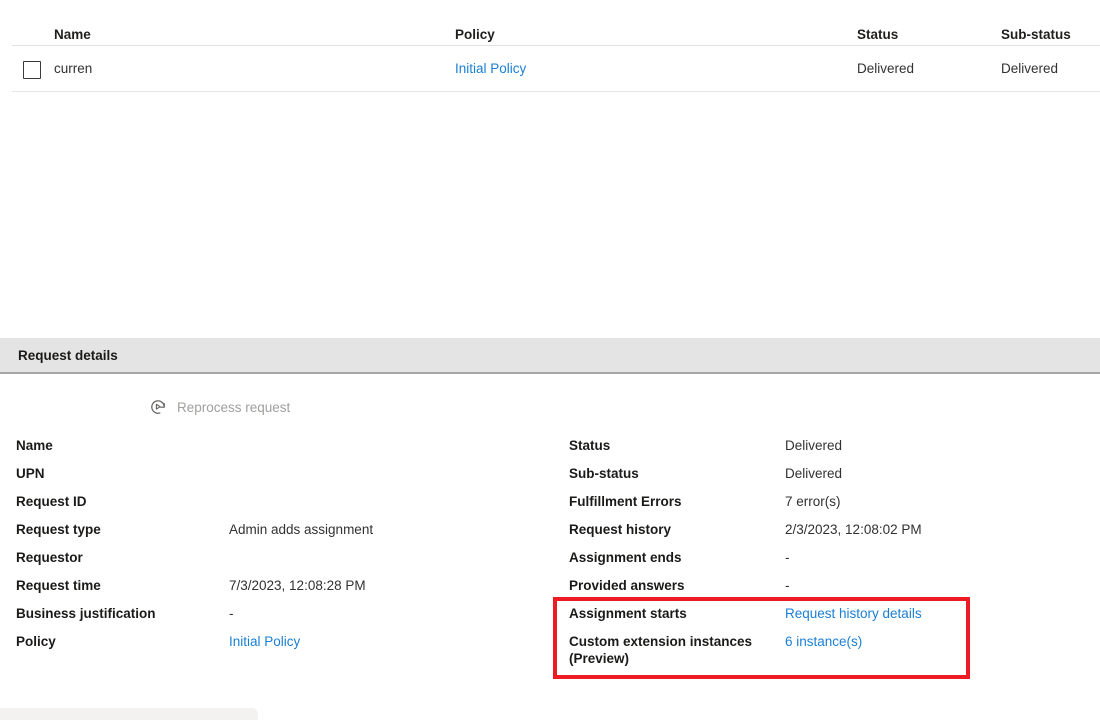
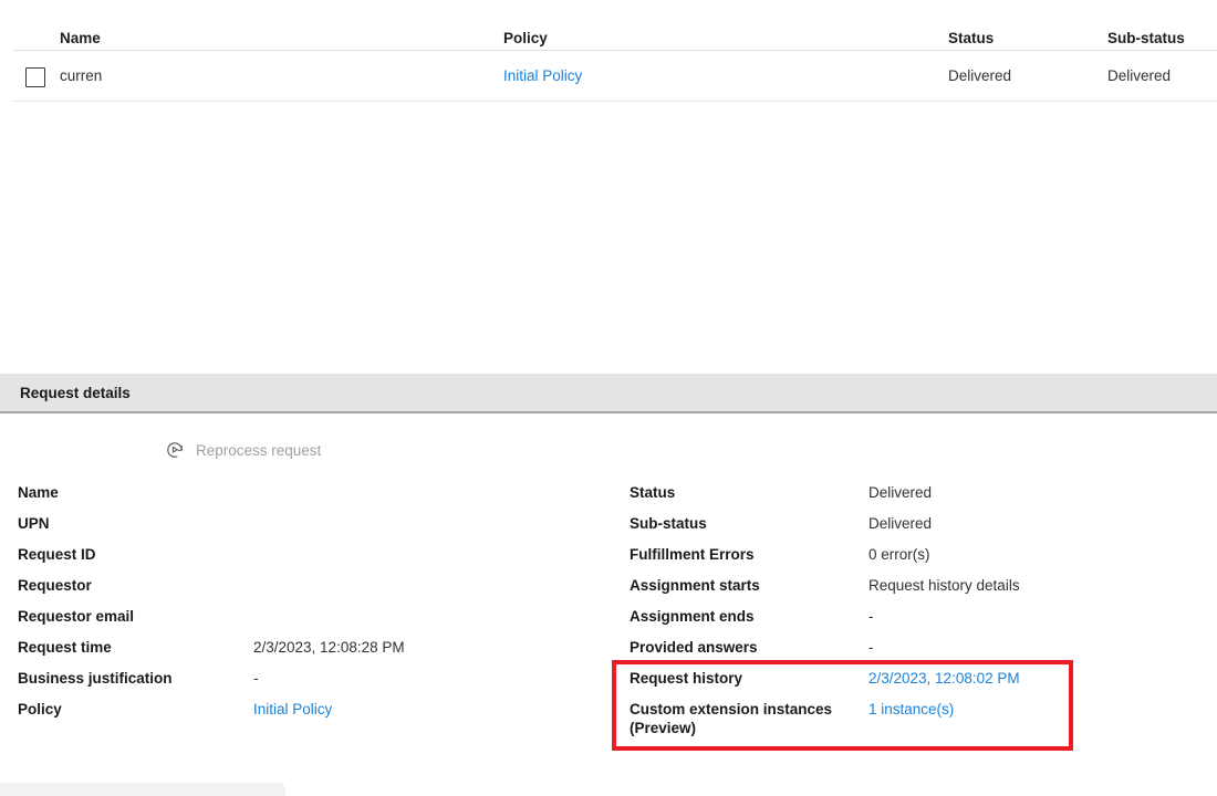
  Name
  Policy
  Status
  Sub-status
  curren
  Initial Policy
  Delivered
  Delivered
  Request details
  Reprocess request
  Name
  UPN
  Request ID
- Request type
- Admin adds assignment
  Requestor
+ Requestor email
  Request time
- 7/3/2023, 12:08:28 PM
+ 2/3/2023, 12:08:28 PM
  Business justification
  -
  Policy
  Initial Policy
  Status
  Delivered
  Sub-status
  Delivered
  Fulfillment Errors
- 7 error(s)
+ 0 error(s)
- Request history
+ Assignment starts
- 2/3/2023, 12:08:02 PM
+ Request history details
  Assignment ends
  -
  Provided answers
  -
- Assignment starts
+ Request history
- Request history details
+ 2/3/2023, 12:08:02 PM
  Custom extension instances
  (Preview)
- 6 instance(s)
+ 1 instance(s)
